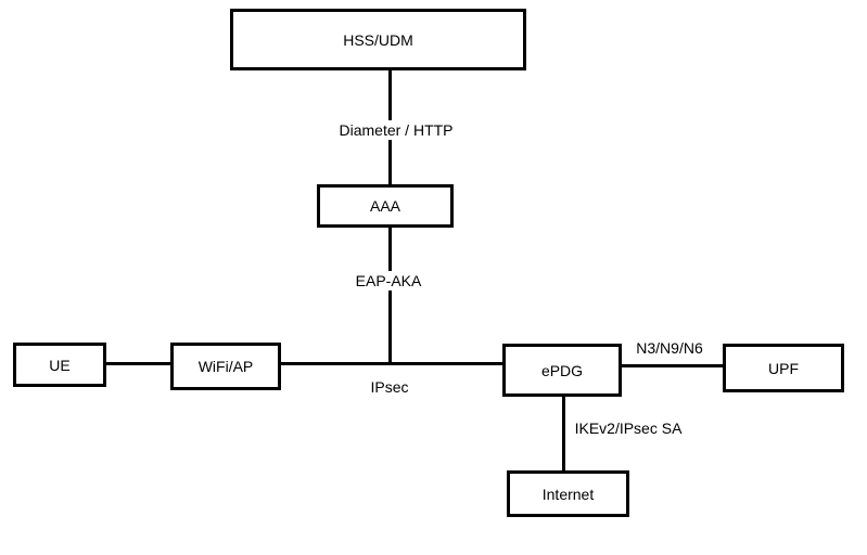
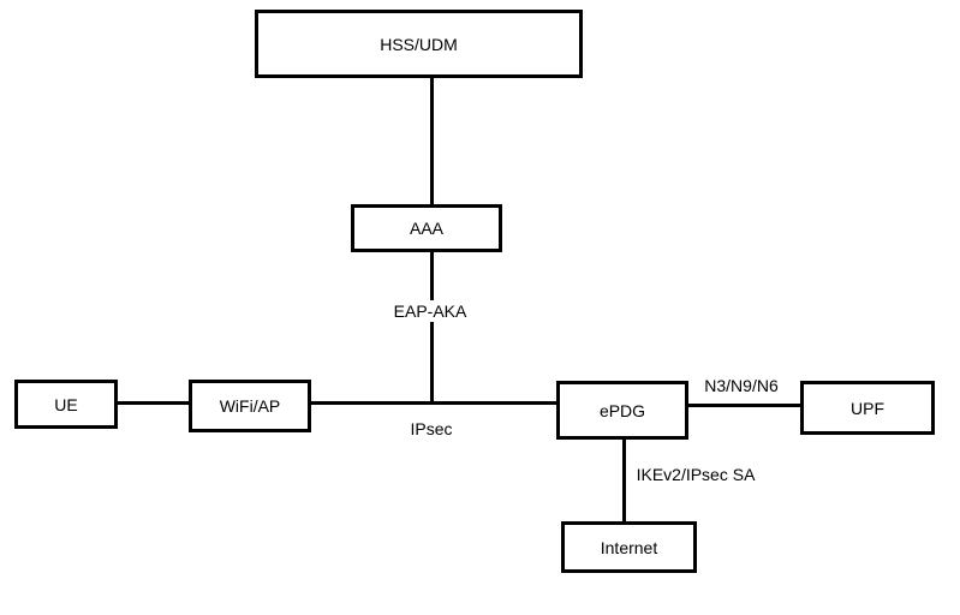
- Diameter / HTTP
  EAP-AKA
  IPsec
  N3/N9/N6
  IKEv2/IPsec SA
  HSS/UDM
  AAA
  UE
  WiFi/AP
  ePDG
  UPF
  Internet
